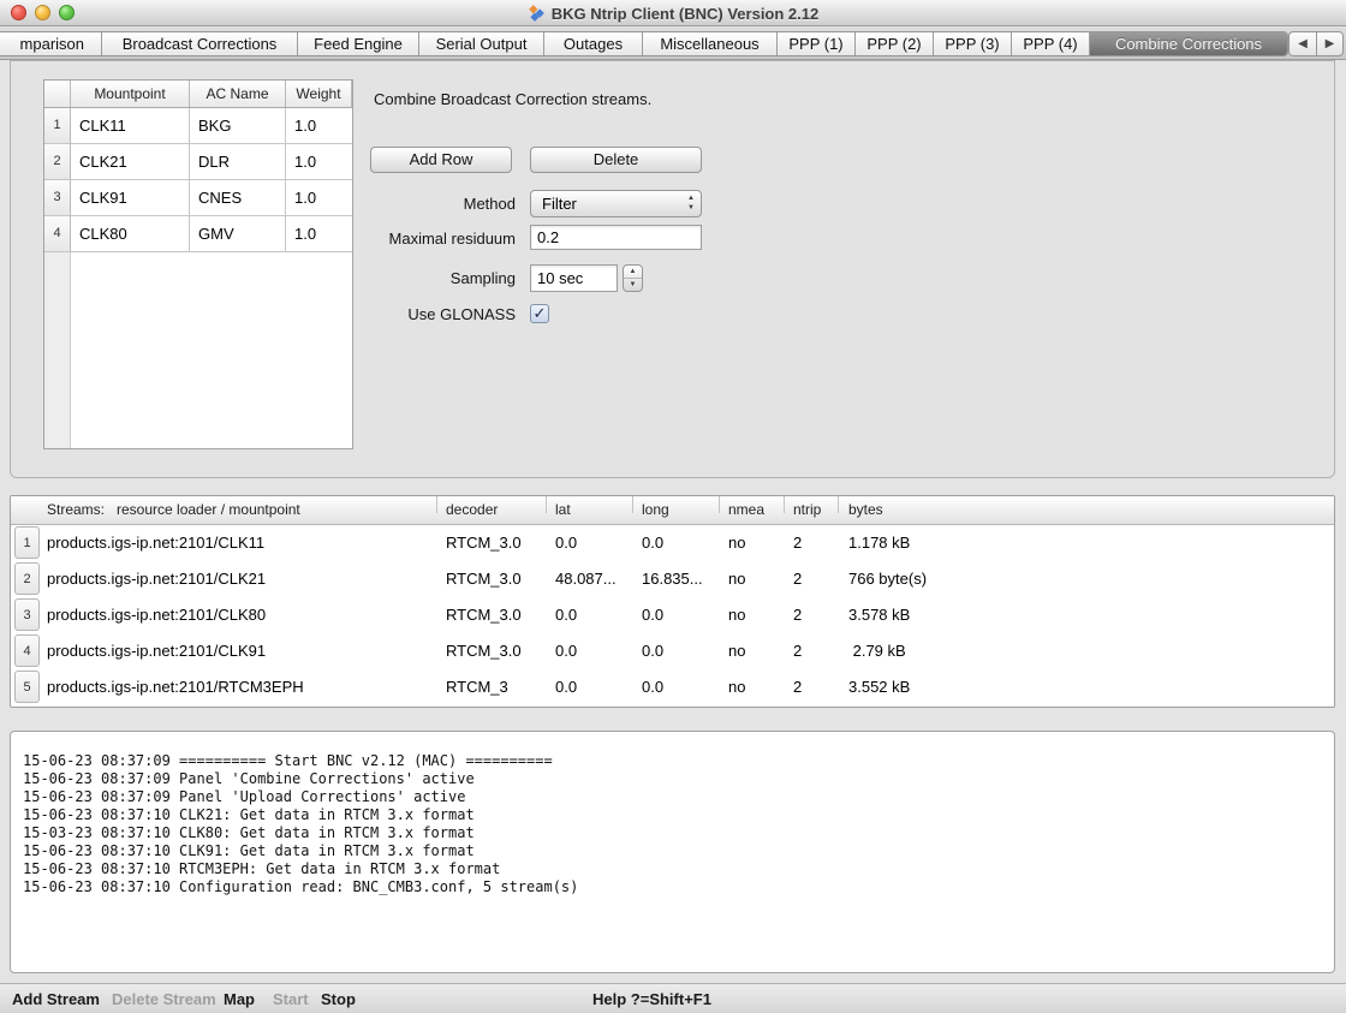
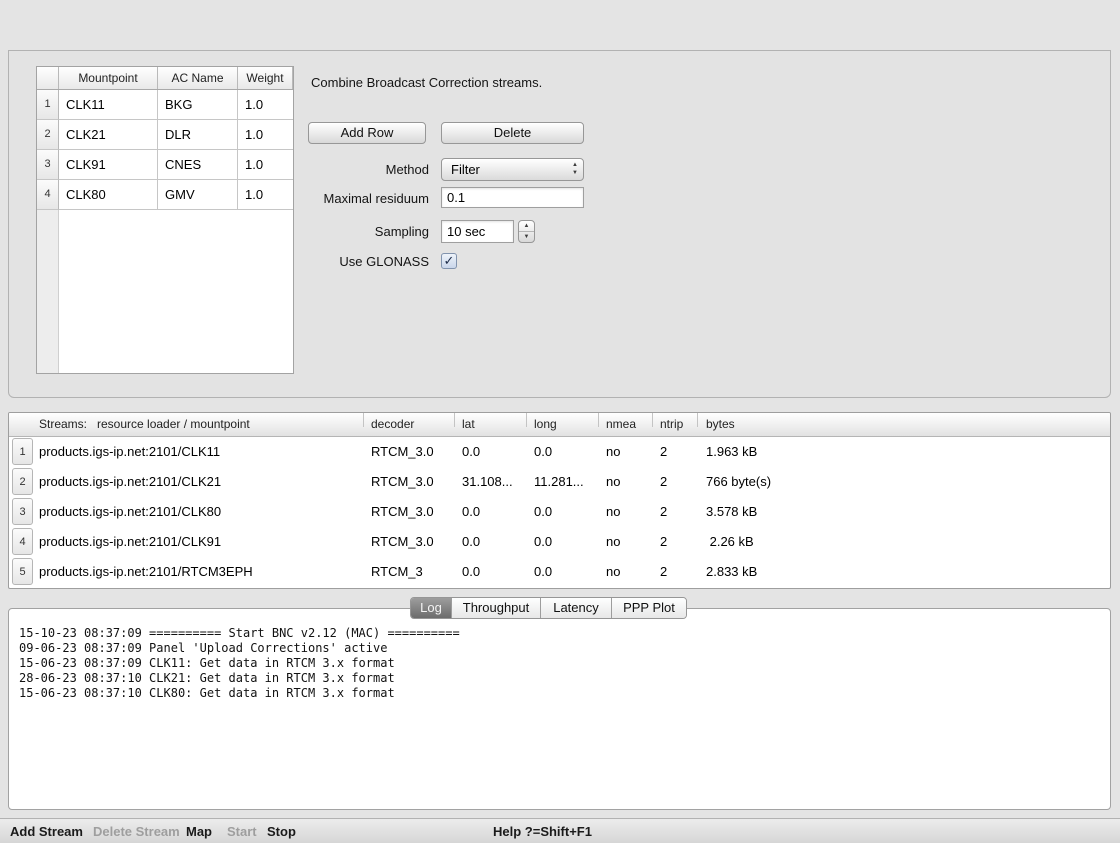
- BKG Ntrip Client (BNC) Version 2.12
- mparison
- Broadcast Corrections
- Feed Engine
- Serial Output
- Outages
- Miscellaneous
- PPP (1)
- PPP (2)
- PPP (3)
- PPP (4)
- Combine Corrections
- ◀
- ▶
  Mountpoint
  AC Name
  Weight
  1
  CLK11
  BKG
  1.0
  2
  CLK21
  DLR
  1.0
  3
  CLK91
  CNES
  1.0
  4
  CLK80
  GMV
  1.0
  Combine Broadcast Correction streams.
  Add Row
  Delete
  Method
  Filter
  Maximal residuum
- 0.2
+ 0.1
  Sampling
  10 sec
  Use GLONASS
  ✓
  Streams: resource loader / mountpoint
  decoder
  lat
  long
  nmea
  ntrip
  bytes
  1
  products.igs-ip.net:2101/CLK11
  RTCM_3.0
  0.0
  0.0
  no
  2
- 1.178 kB
+ 1.963 kB
  2
  products.igs-ip.net:2101/CLK21
  RTCM_3.0
- 48.087...
+ 31.108...
- 16.835...
+ 11.281...
  no
  2
  766 byte(s)
  3
  products.igs-ip.net:2101/CLK80
  RTCM_3.0
  0.0
  0.0
  no
  2
  3.578 kB
  4
  products.igs-ip.net:2101/CLK91
  RTCM_3.0
  0.0
  0.0
  no
  2
- 2.79 kB
+ 2.26 kB
  5
  products.igs-ip.net:2101/RTCM3EPH
  RTCM_3
  0.0
  0.0
  no
  2
- 3.552 kB
+ 2.833 kB
+ Log
+ Throughput
+ Latency
+ PPP Plot
- 15-06-23 08:37:09 ========== Start BNC v2.12 (MAC) ==========
+ 15-10-23 08:37:09 ========== Start BNC v2.12 (MAC) ==========
- 15-06-23 08:37:09 Panel 'Combine Corrections' active
- 15-06-23 08:37:09 Panel 'Upload Corrections' active
+ 09-06-23 08:37:09 Panel 'Upload Corrections' active
+ 15-06-23 08:37:09 CLK11: Get data in RTCM 3.x format
- 15-06-23 08:37:10 CLK21: Get data in RTCM 3.x format
+ 28-06-23 08:37:10 CLK21: Get data in RTCM 3.x format
- 15-03-23 08:37:10 CLK80: Get data in RTCM 3.x format
+ 15-06-23 08:37:10 CLK80: Get data in RTCM 3.x format
- 15-06-23 08:37:10 CLK91: Get data in RTCM 3.x format
- 15-06-23 08:37:10 RTCM3EPH: Get data in RTCM 3.x format
- 15-06-23 08:37:10 Configuration read: BNC_CMB3.conf, 5 stream(s)
  Add Stream
  Delete Stream
  Map
  Start
  Stop
  Help ?=Shift+F1
